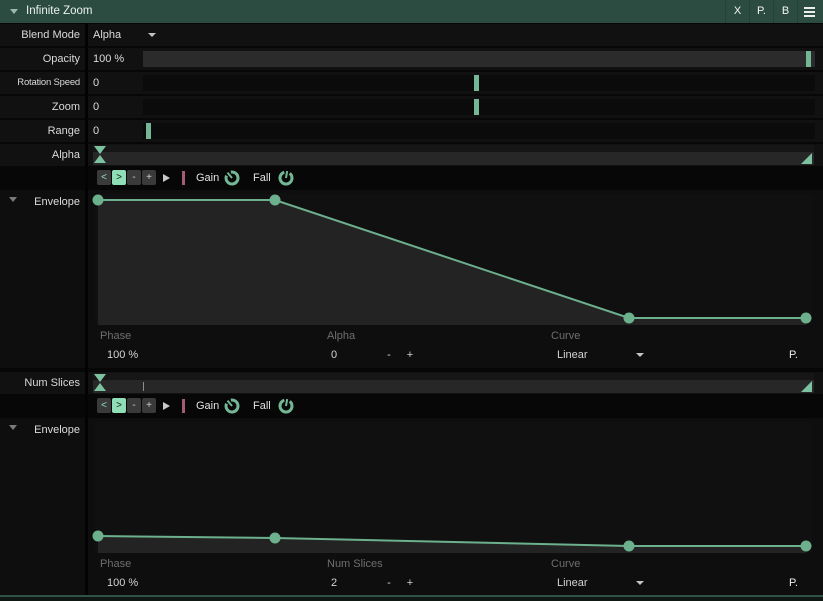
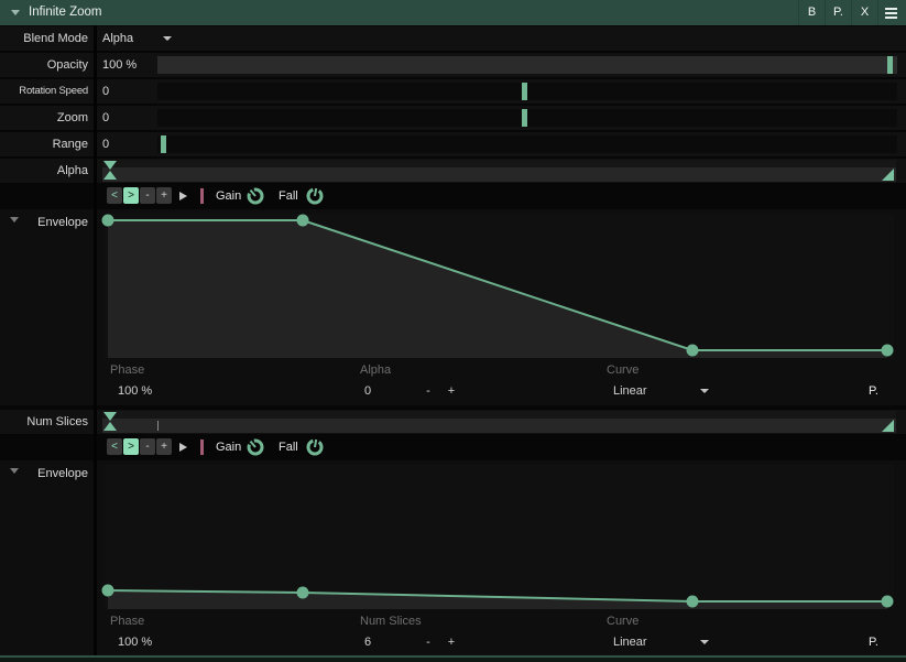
  Infinite Zoom
- X
+ B
  P.
- B
+ X
  Blend Mode
  Alpha
  Opacity
  100 %
  Rotation Speed
  0
  Zoom
  0
  Range
  0
  Alpha
  <
  >
  -
  +
  Gain
  Fall
  Envelope
  Phase
  100 %
  Alpha
  0
  -
  +
  Curve
  Linear
  P.
  Num Slices
  <
  >
  -
  +
  Gain
  Fall
  Envelope
  Phase
  100 %
  Num Slices
- 2
+ 6
  -
  +
  Curve
  Linear
  P.
